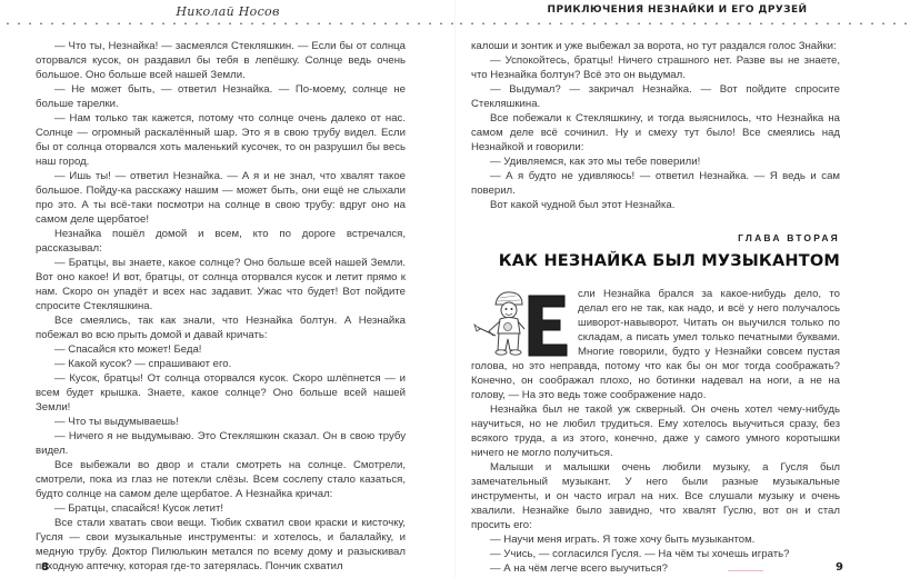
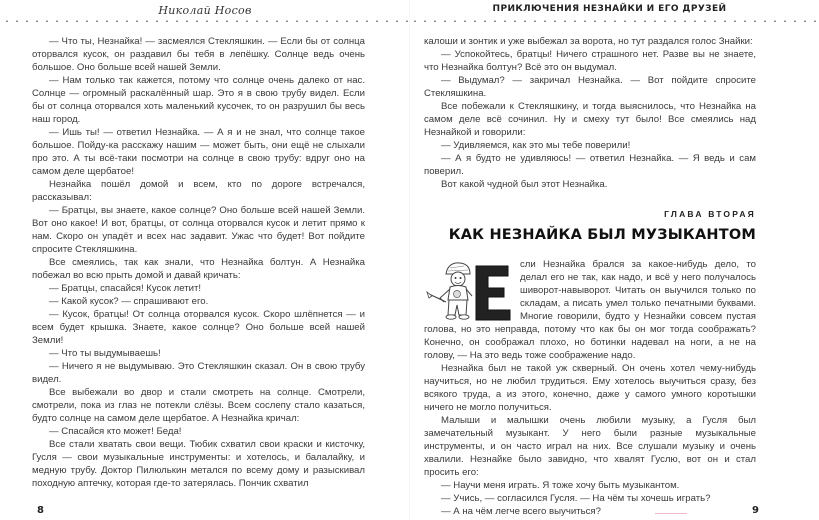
  Николай Носов
  — Что ты, Незнайка! — засмеялся Стекляшкин. — Если бы от солнца оторвался кусок, он раздавил бы тебя в лепёшку. Солнце ведь очень большое. Оно больше всей нашей Земли.
- — Не может быть, — ответил Незнайка. — По-моему, солнце не больше тарелки.
  — Нам только так кажется, потому что солнце очень далеко от нас. Солнце — огромный раскалённый шар. Это я в свою трубу видел. Если бы от солнца оторвался хоть маленький кусочек, то он разрушил бы весь наш город.
- — Ишь ты! — ответил Незнайка. — А я и не знал, что хвалят такое большое. Пойду-ка расскажу нашим — может быть, они ещё не слыхали про это. А ты всё-таки посмотри на солнце в свою трубу: вдруг оно на самом деле щербатое!
+ — Ишь ты! — ответил Незнайка. — А я и не знал, что солнце такое большое. Пойду-ка расскажу нашим — может быть, они ещё не слыхали про это. А ты всё-таки посмотри на солнце в свою трубу: вдруг оно на самом деле щербатое!
  Незнайка пошёл домой и всем, кто по дороге встречался, рассказывал:
  — Братцы, вы знаете, какое солнце? Оно больше всей нашей Земли. Вот оно какое! И вот, братцы, от солнца оторвался кусок и летит прямо к нам. Скоро он упадёт и всех нас задавит. Ужас что будет! Вот пойдите спросите Стекляшкина.
  Все смеялись, так как знали, что Незнайка болтун. А Незнайка побежал во всю прыть домой и давай кричать:
- — Спасайся кто может! Беда!
+ — Братцы, спасайся! Кусок летит!
  — Какой кусок? — спрашивают его.
  — Кусок, братцы! От солнца оторвался кусок. Скоро шлёпнется — и всем будет крышка. Знаете, какое солнце? Оно больше всей нашей Земли!
  — Что ты выдумываешь!
  — Ничего я не выдумываю. Это Стекляшкин сказал. Он в свою трубу видел.
  Все выбежали во двор и стали смотреть на солнце. Смотрели, смотрели, пока из глаз не потекли слёзы. Всем сослепу стало казаться, будто солнце на самом деле щербатое. А Незнайка кричал:
- — Братцы, спасайся! Кусок летит!
+ — Спасайся кто может! Беда!
  Все стали хватать свои вещи. Тюбик схватил свои краски и кисточку, Гусля — свои музыкальные инструменты: и хотелось, и балалайку, и медную трубу. Доктор Пилюлькин метался по всему дому и разыскивал походную аптечку, которая где-то затерялась. Пончик схватил
  8
  ПРИКЛЮЧЕНИЯ НЕЗНАЙКИ И ЕГО ДРУЗЕЙ
  калоши и зонтик и уже выбежал за ворота, но тут раздался голос Знайки:
  — Успокойтесь, братцы! Ничего страшного нет. Разве вы не знаете, что Незнайка болтун? Всё это он выдумал.
  — Выдумал? — закричал Незнайка. — Вот пойдите спросите Стекляшкина.
  Все побежали к Стекляшкину, и тогда выяснилось, что Незнайка на самом деле всё сочинил. Ну и смеху тут было! Все смеялись над Незнайкой и говорили:
  — Удивляемся, как это мы тебе поверили!
  — А я будто не удивляюсь! — ответил Незнайка. — Я ведь и сам поверил.
  Вот какой чудной был этот Незнайка.
  ГЛАВА ВТОРАЯ
  КАК НЕЗНАЙКА БЫЛ МУЗЫКАНТОМ
  сли Незнайка брался за какое-нибудь дело, то делал его не так, как надо, и всё у него получалось шиворот-навыворот. Читать он выучился только по складам, а писать умел только печатными буквами. Многие говорили, будто у Незнайки совсем пустая голова, но это неправда, потому что как бы он мог тогда соображать? Конечно, он соображал плохо, но ботинки надевал на ноги, а не на голову, — На это ведь тоже соображение надо.
  Незнайка был не такой уж скверный. Он очень хотел чему-нибудь научиться, но не любил трудиться. Ему хотелось выучиться сразу, без всякого труда, а из этого, конечно, даже у самого умного коротышки ничего не могло получиться.
  Малыши и малышки очень любили музыку, а Гусля был замечательный музыкант. У него были разные музыкальные инструменты, и он часто играл на них. Все слушали музыку и очень хвалили. Незнайке было завидно, что хвалят Гуслю, вот он и стал просить его:
  — Научи меня играть. Я тоже хочу быть музыкантом.
  — Учись, — согласился Гусля. — На чём ты хочешь играть?
  — А на чём легче всего выучиться?
  9
